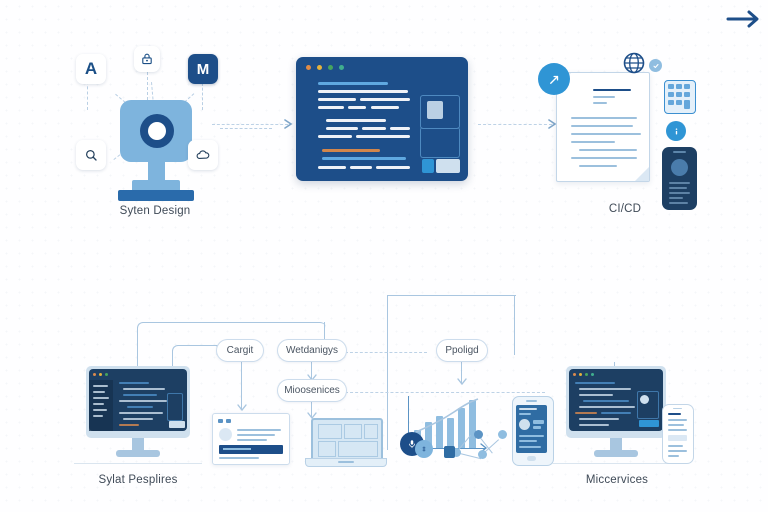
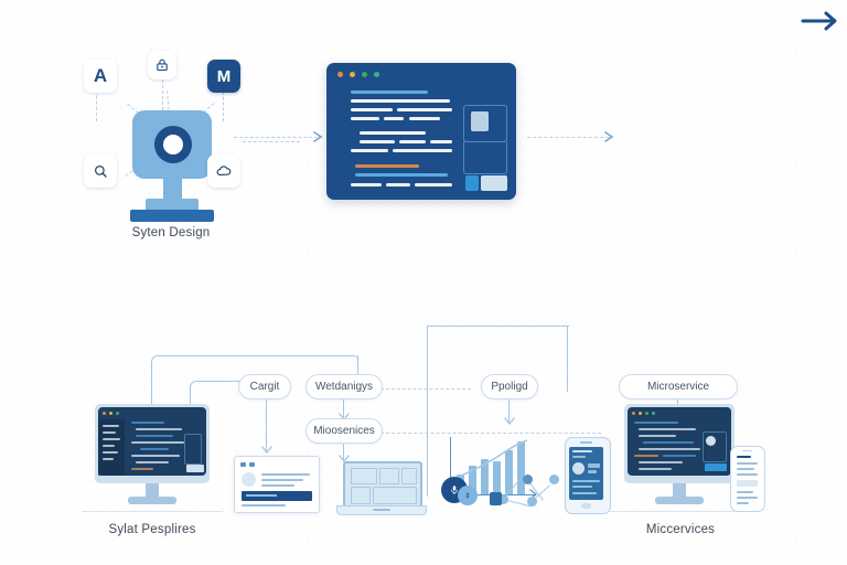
  A
  M
  Syten Design
- CI/CD
  Cargit
  Wetdanigys
  Mioosenices
  Ppoligd
+ Microservice
  Sylat Pesplires
  Miccervices
